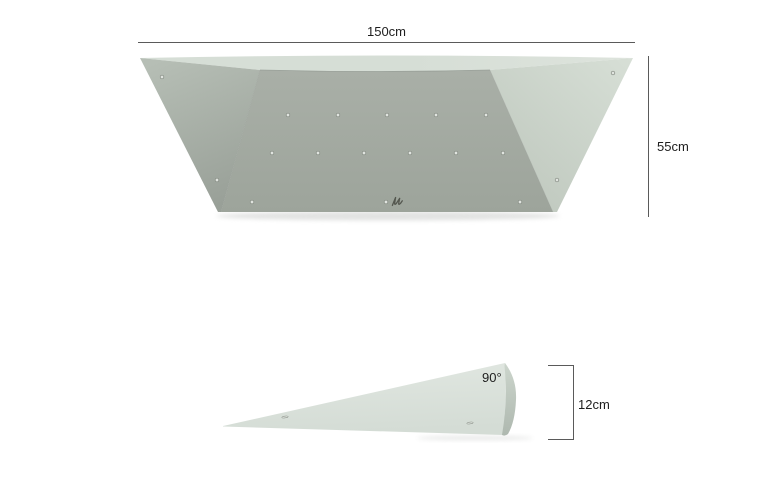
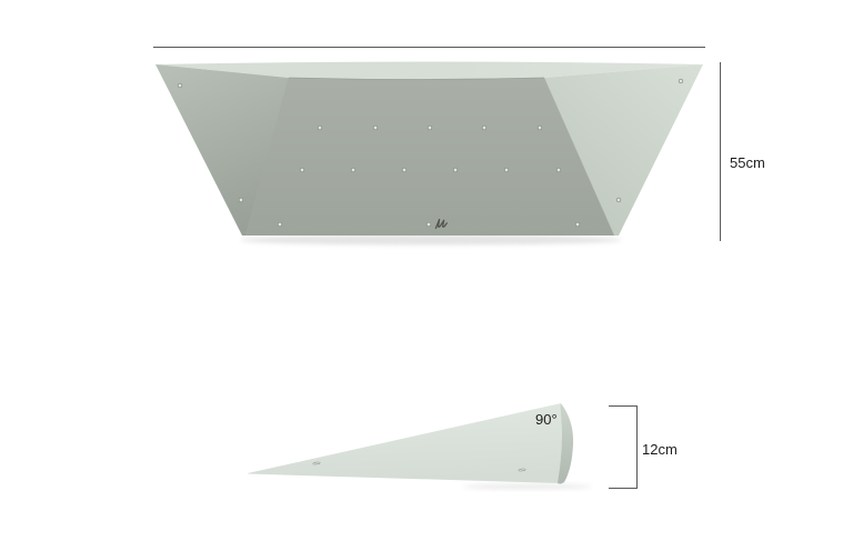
- 150cm
  55cm
  90°
  12cm
